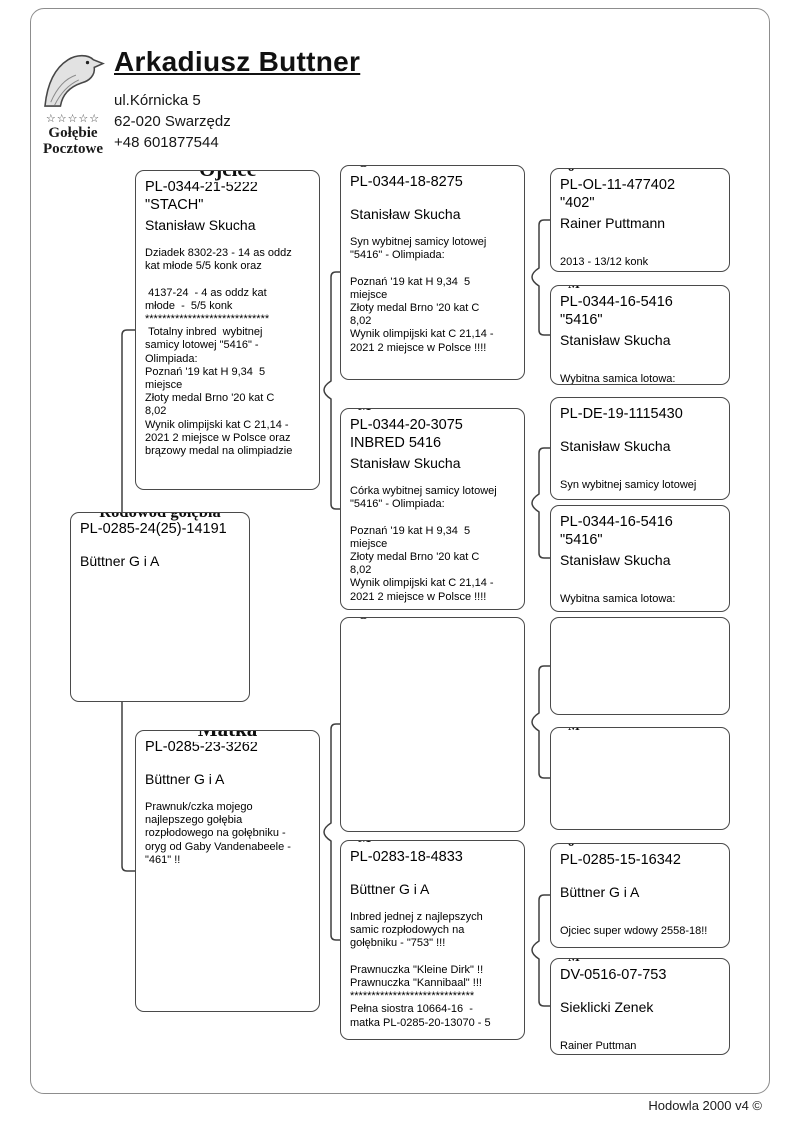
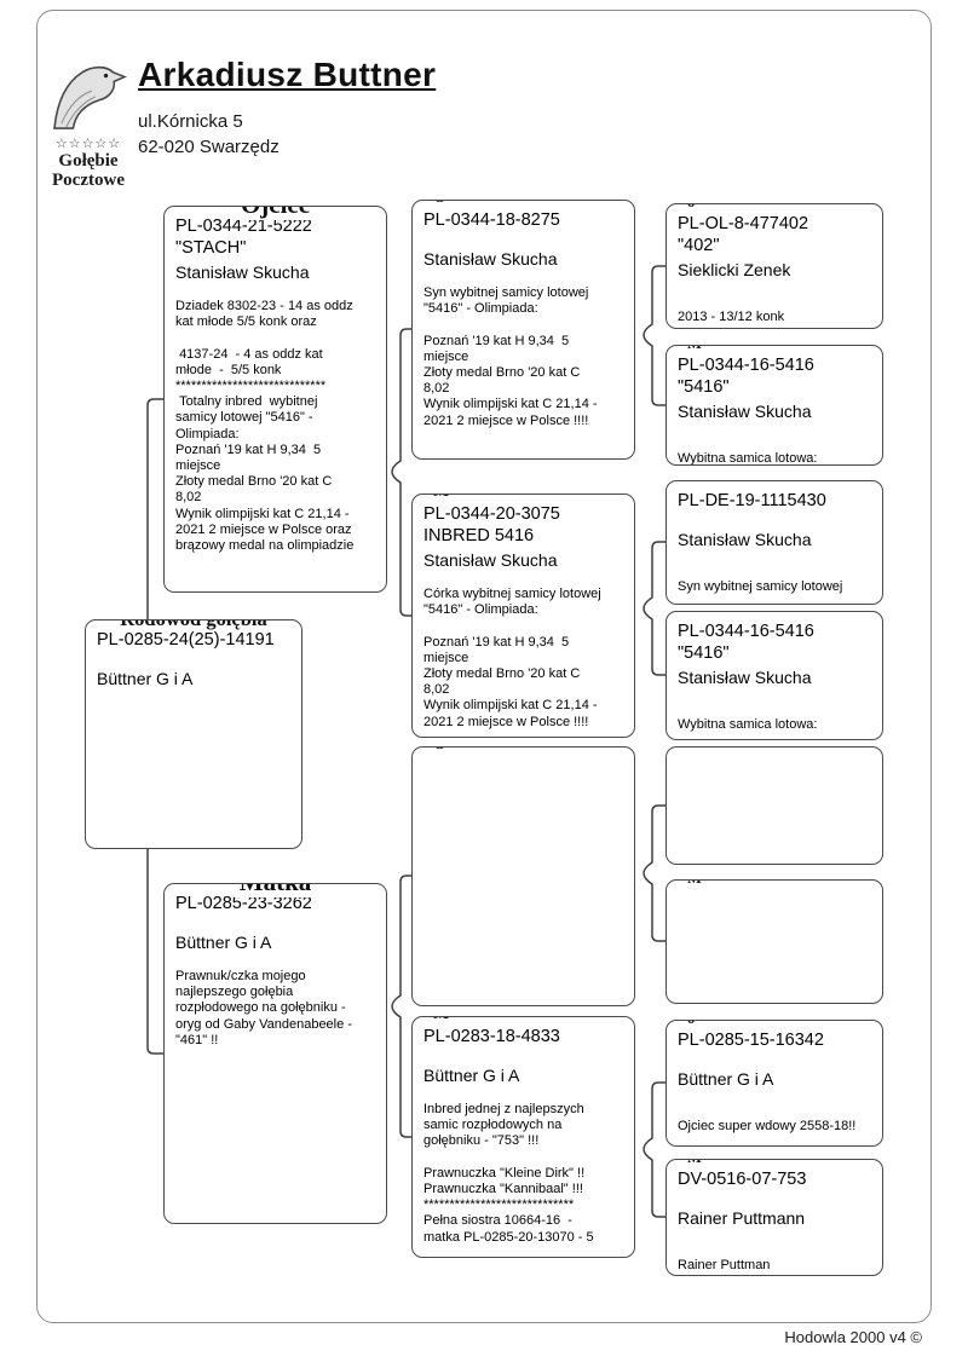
  ☆☆☆☆☆
  Gołębie
  Pocztowe
  Arkadiusz Buttner
  ul.Kórnicka 5
  62-020 Swarzędz
- +48 601877544
  PL-0285-24(25)-14191
  Büttner G i A
  PL-0344-21-5222
  "STACH"
  Stanisław Skucha
  Dziadek 8302-23 - 14 as oddz
  kat młode 5/5 konk oraz
  4137-24 - 4 as oddz kat
  młode - 5/5 konk
  *****************************
  Totalny inbred wybitnej
  samicy lotowej "5416" -
  Olimpiada:
  Poznań '19 kat H 9,34 5
  miejsce
  Złoty medal Brno '20 kat C
  8,02
  Wynik olimpijski kat C 21,14 -
  2021 2 miejsce w Polsce oraz
  brązowy medal na olimpiadzie
  PL-0285-23-3262
  Büttner G i A
  Prawnuk/czka mojego
  najlepszego gołębia
  rozpłodowego na gołębniku -
  oryg od Gaby Vandenabeele -
  "461" !!
  PL-0344-18-8275
  Stanisław Skucha
  Syn wybitnej samicy lotowej
  "5416" - Olimpiada:
  Poznań '19 kat H 9,34 5
  miejsce
  Złoty medal Brno '20 kat C
  8,02
  Wynik olimpijski kat C 21,14 -
  2021 2 miejsce w Polsce !!!!
  PL-0344-20-3075
  INBRED 5416
  Stanisław Skucha
  Córka wybitnej samicy lotowej
  "5416" - Olimpiada:
  Poznań '19 kat H 9,34 5
  miejsce
  Złoty medal Brno '20 kat C
  8,02
  Wynik olimpijski kat C 21,14 -
  2021 2 miejsce w Polsce !!!!
  PL-0283-18-4833
  Büttner G i A
  Inbred jednej z najlepszych
  samic rozpłodowych na
  gołębniku - "753" !!!
  Prawnuczka "Kleine Dirk" !!
  Prawnuczka "Kannibaal" !!!
  *****************************
  Pełna siostra 10664-16 -
  matka PL-0285-20-13070 - 5
- PL-OL-11-477402
+ PL-OL-8-477402
  "402"
- Rainer Puttmann
+ Sieklicki Zenek
  2013 - 13/12 konk
  PL-0344-16-5416
  "5416"
  Stanisław Skucha
  Wybitna samica lotowa:
  PL-DE-19-1115430
  Stanisław Skucha
  Syn wybitnej samicy lotowej
  PL-0344-16-5416
  "5416"
  Stanisław Skucha
  Wybitna samica lotowa:
  PL-0285-15-16342
  Büttner G i A
  Ojciec super wdowy 2558-18!!
  DV-0516-07-753
- Sieklicki Zenek
+ Rainer Puttmann
  Rainer Puttman
  Hodowla 2000 v4 ©
